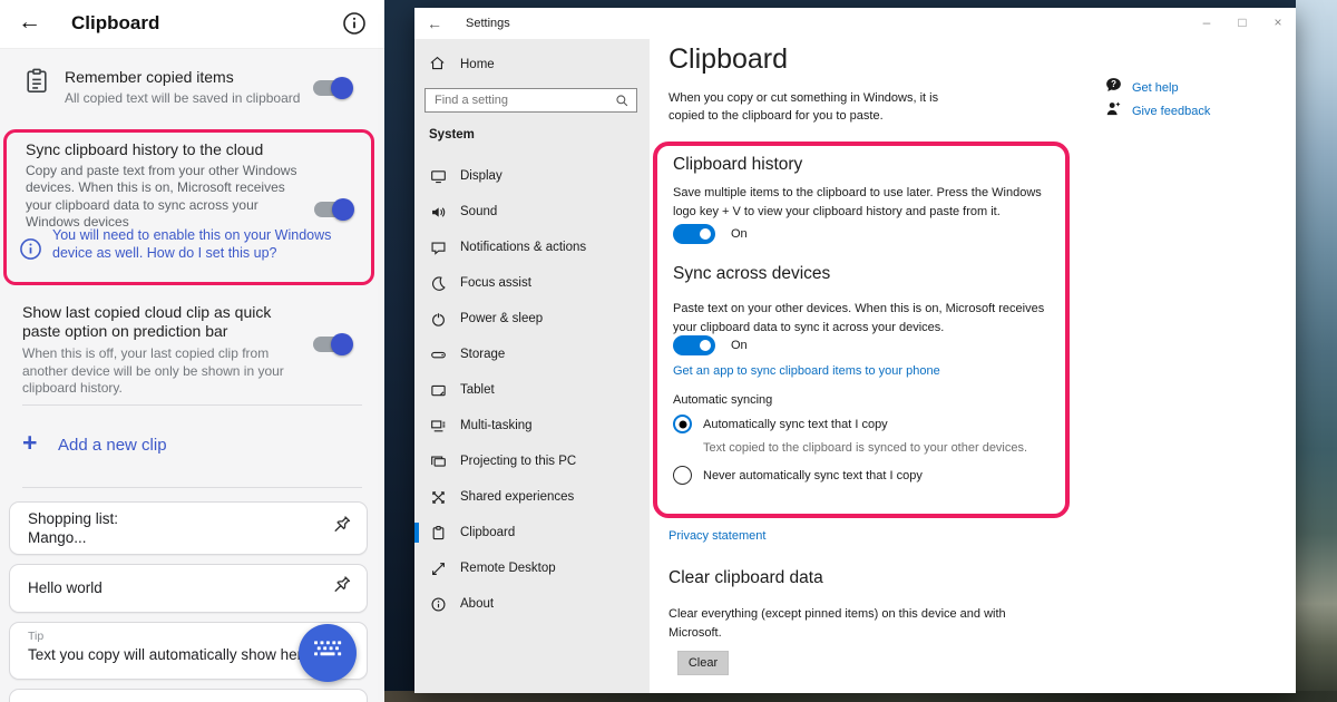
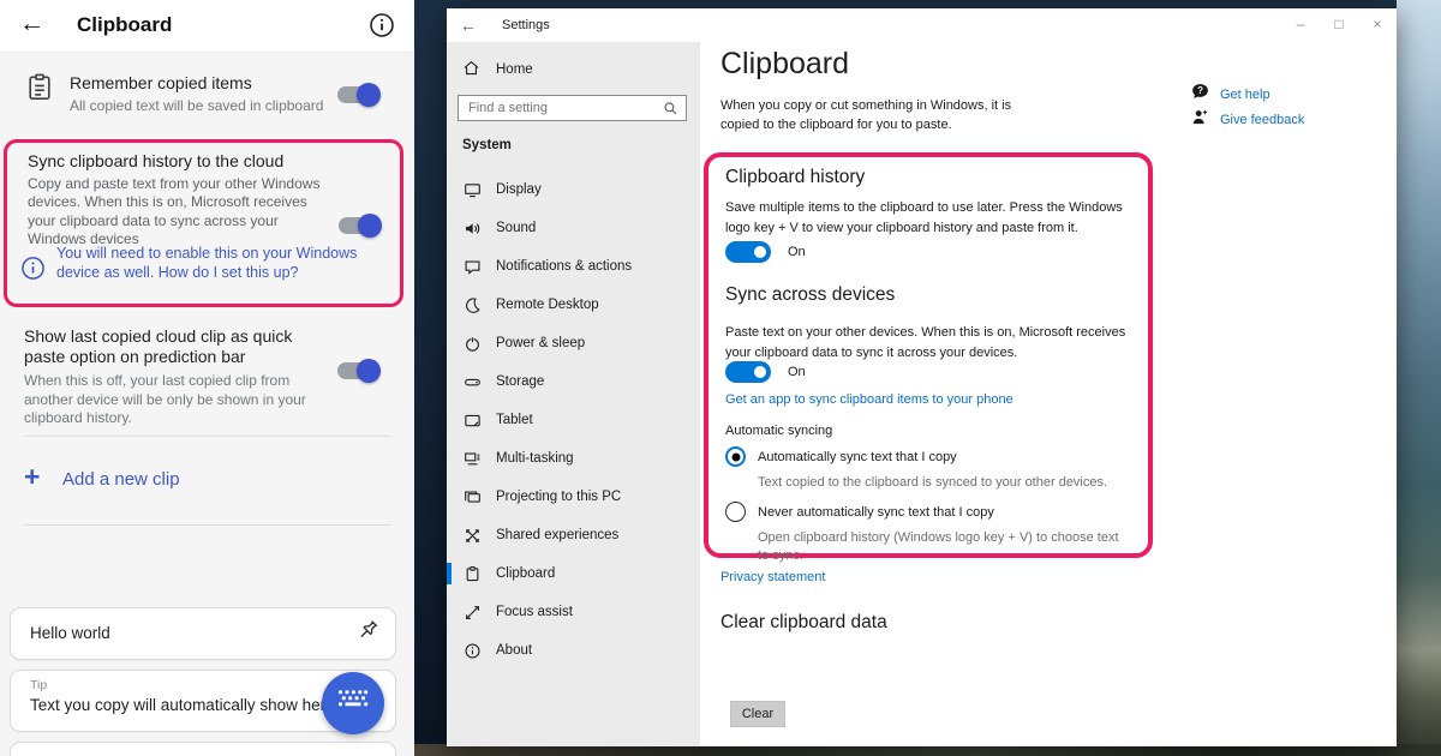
  ←
  Clipboard
  Remember copied items
  All copied text will be saved in clipboard
  Sync clipboard history to the cloud
  Copy and paste text from your other Windows devices. When this is on, Microsoft receives your clipboard data to sync across your Windows devices
  You will need to enable this on your Windows device as well. How do I set this up?
  Show last copied cloud clip as quick paste option on prediction bar
  When this is off, your last copied clip from another device will be only be shown in your clipboard history.
  +
  Add a new clip
- Shopping list:
- Mango...
  Hello world
  Tip
  Text you copy will automatically show he
  ←
  Settings
  –
  □
  ×
  Home
  Find a setting
  System
  Display
  Sound
  Notifications & actions
- Focus assist
+ Remote Desktop
  Power & sleep
  Storage
  Tablet
  Multi-tasking
  Projecting to this PC
  Shared experiences
  Clipboard
- Remote Desktop
+ Focus assist
  About
  Clipboard
  When you copy or cut something in Windows, it is copied to the clipboard for you to paste.
  ?
  Get help
  Give feedback
  Clipboard history
  Save multiple items to the clipboard to use later. Press the Windows logo key + V to view your clipboard history and paste from it.
  On
  Sync across devices
  Paste text on your other devices. When this is on, Microsoft receives your clipboard data to sync it across your devices.
  On
  Get an app to sync clipboard items to your phone
  Automatic syncing
  Automatically sync text that I copy
  Text copied to the clipboard is synced to your other devices.
  Never automatically sync text that I copy
+ Open clipboard history (Windows logo key + V) to choose text to sync.
  Privacy statement
  Clear clipboard data
- Clear everything (except pinned items) on this device and with Microsoft.
  Clear
